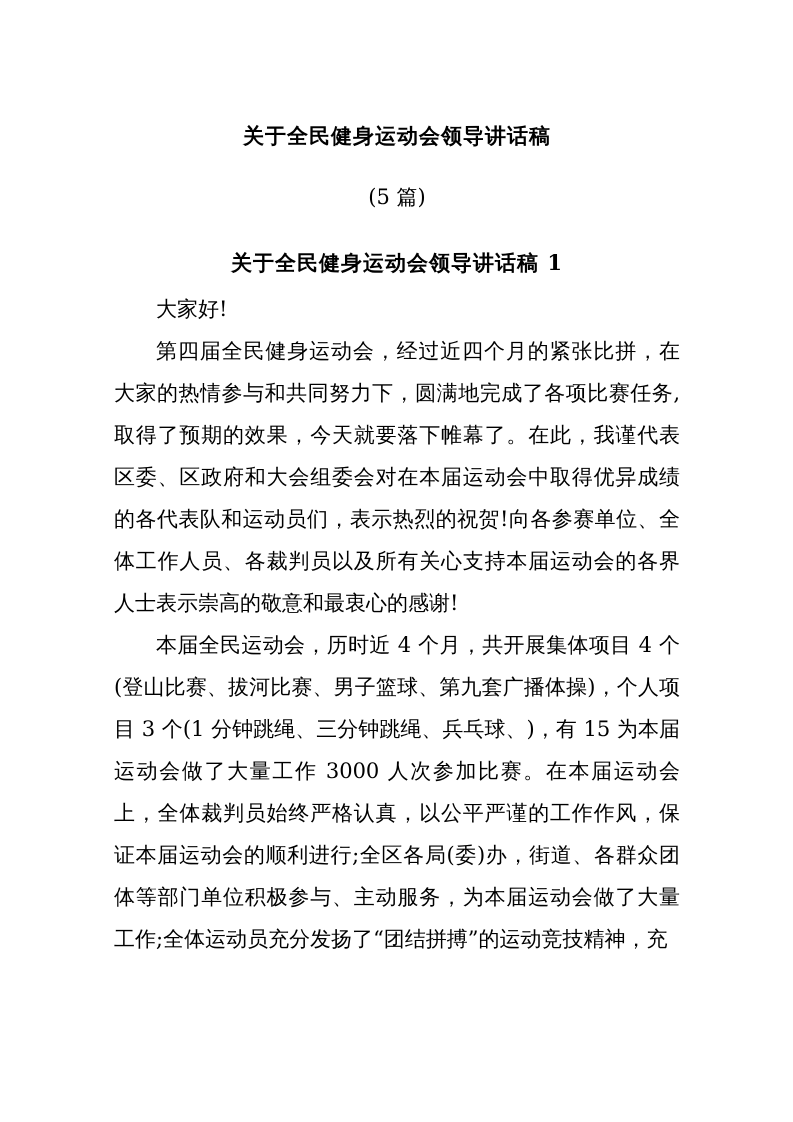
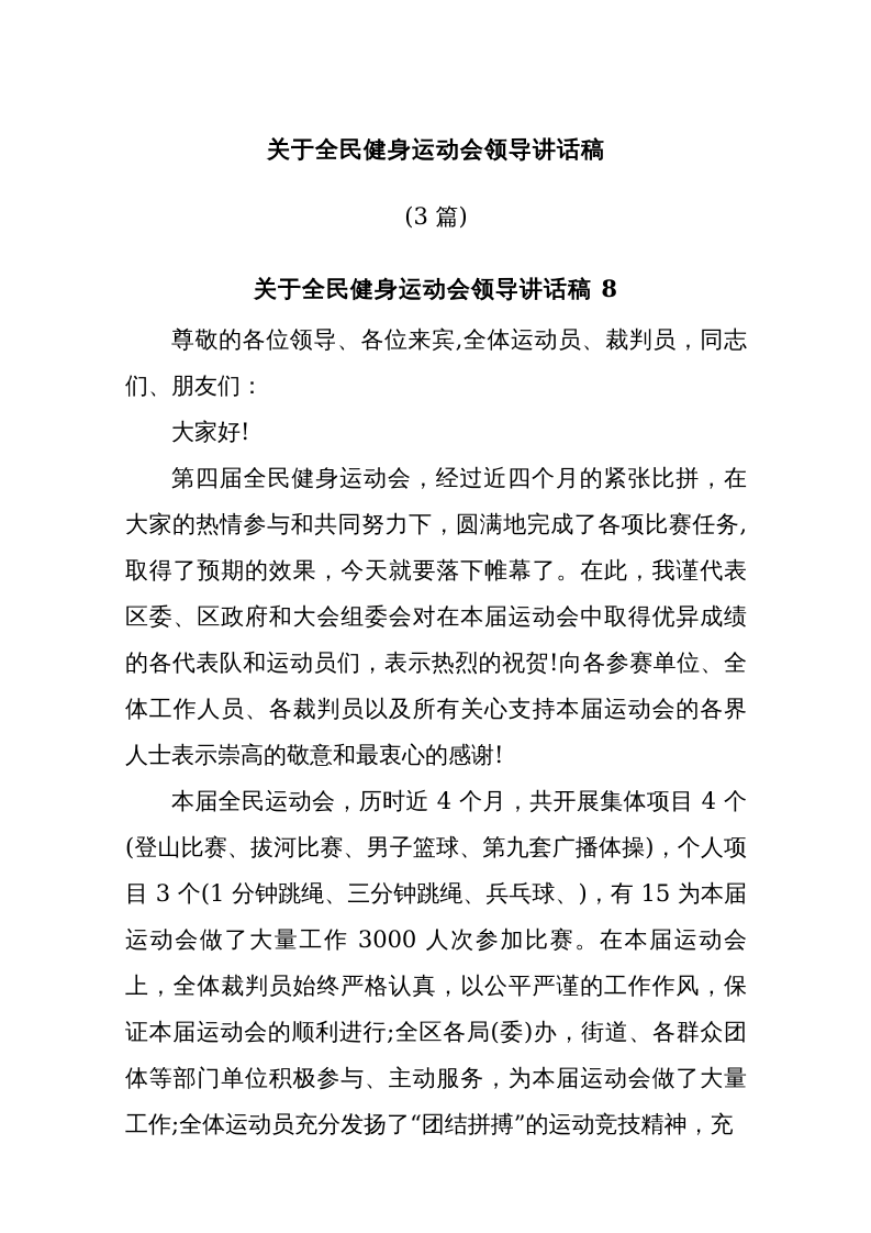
  关于全民健身运动会领导讲话稿
- (5 篇)
+ (3 篇)
- 关于全民健身运动会领导讲话稿 1
+ 关于全民健身运动会领导讲话稿 8
+ 尊敬的各位领导、各位来宾,全体运动员、裁判员，同志们、朋友们：
  大家好!
  第四届全民健身运动会，经过近四个月的紧张比拼，在大家的热情参与和共同努力下，圆满地完成了各项比赛任务,取得了预期的效果，今天就要落下帷幕了。在此，我谨代表区委、区政府和大会组委会对在本届运动会中取得优异成绩的各代表队和运动员们，表示热烈的祝贺!向各参赛单位、全体工作人员、各裁判员以及所有关心支持本届运动会的各界人士表示崇高的敬意和最衷心的感谢!
  本届全民运动会，历时近 4 个月，共开展集体项目 4 个(登山比赛、拔河比赛、男子篮球、第九套广播体操)，个人项目 3 个(1 分钟跳绳、三分钟跳绳、兵乓球、)，有 15 为本届运动会做了大量工作 3000 人次参加比赛。在本届运动会上，全体裁判员始终严格认真，以公平严谨的工作作风，保证本届运动会的顺利进行;全区各局(委)办，街道、各群众团体等部门单位积极参与、主动服务，为本届运动会做了大量工作;全体运动员充分发扬了“团结拼搏”的运动竞技精神，充
